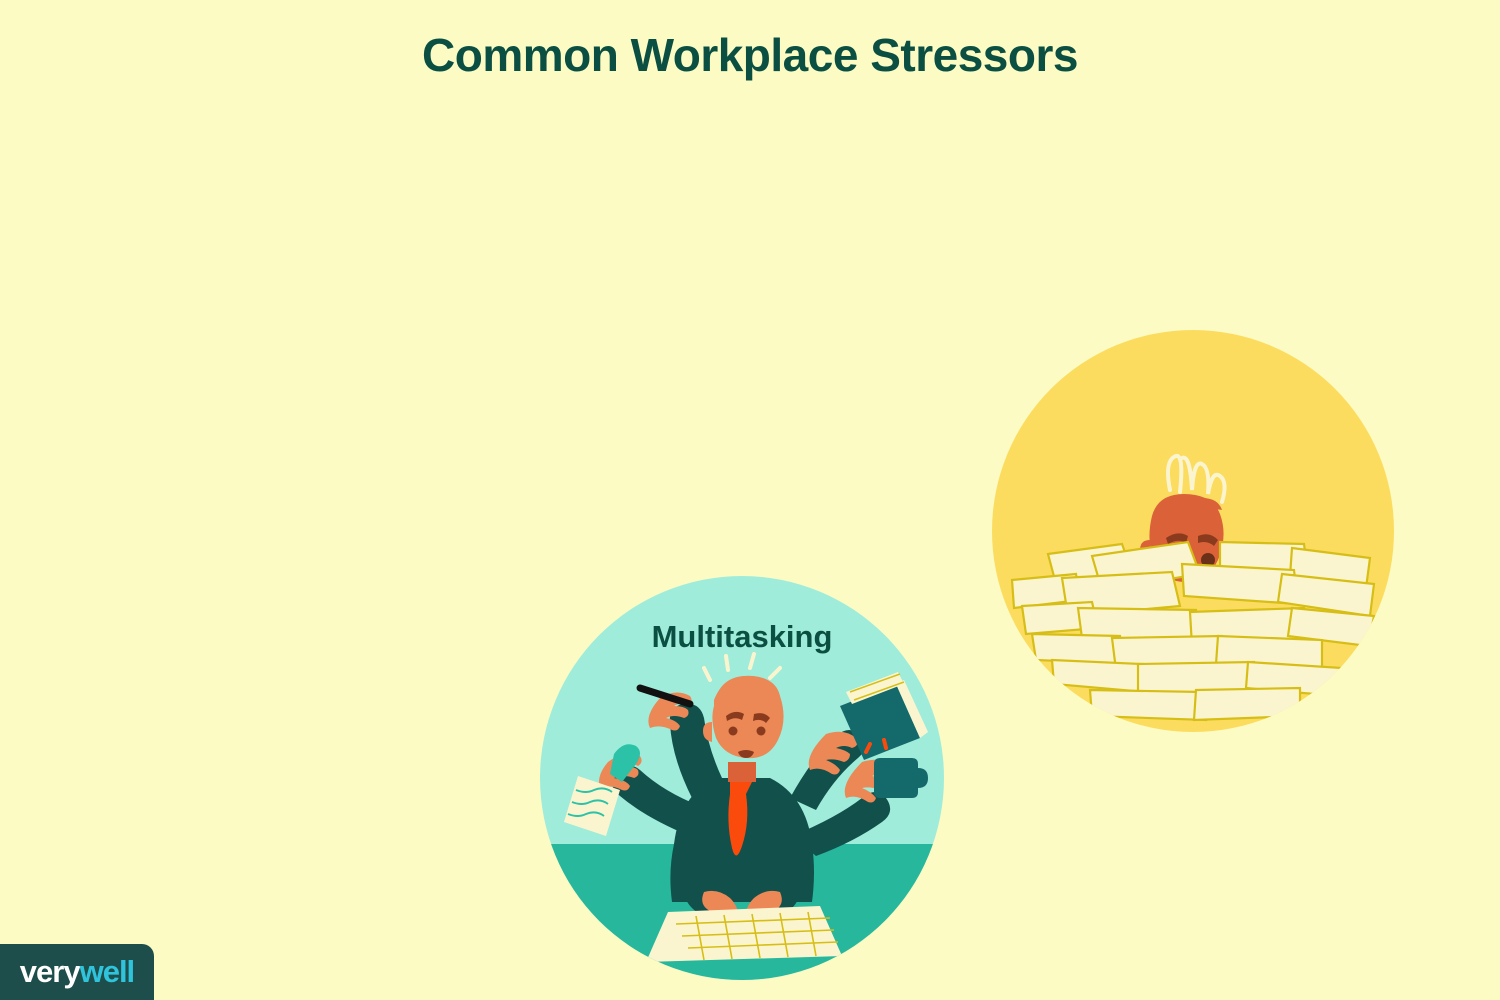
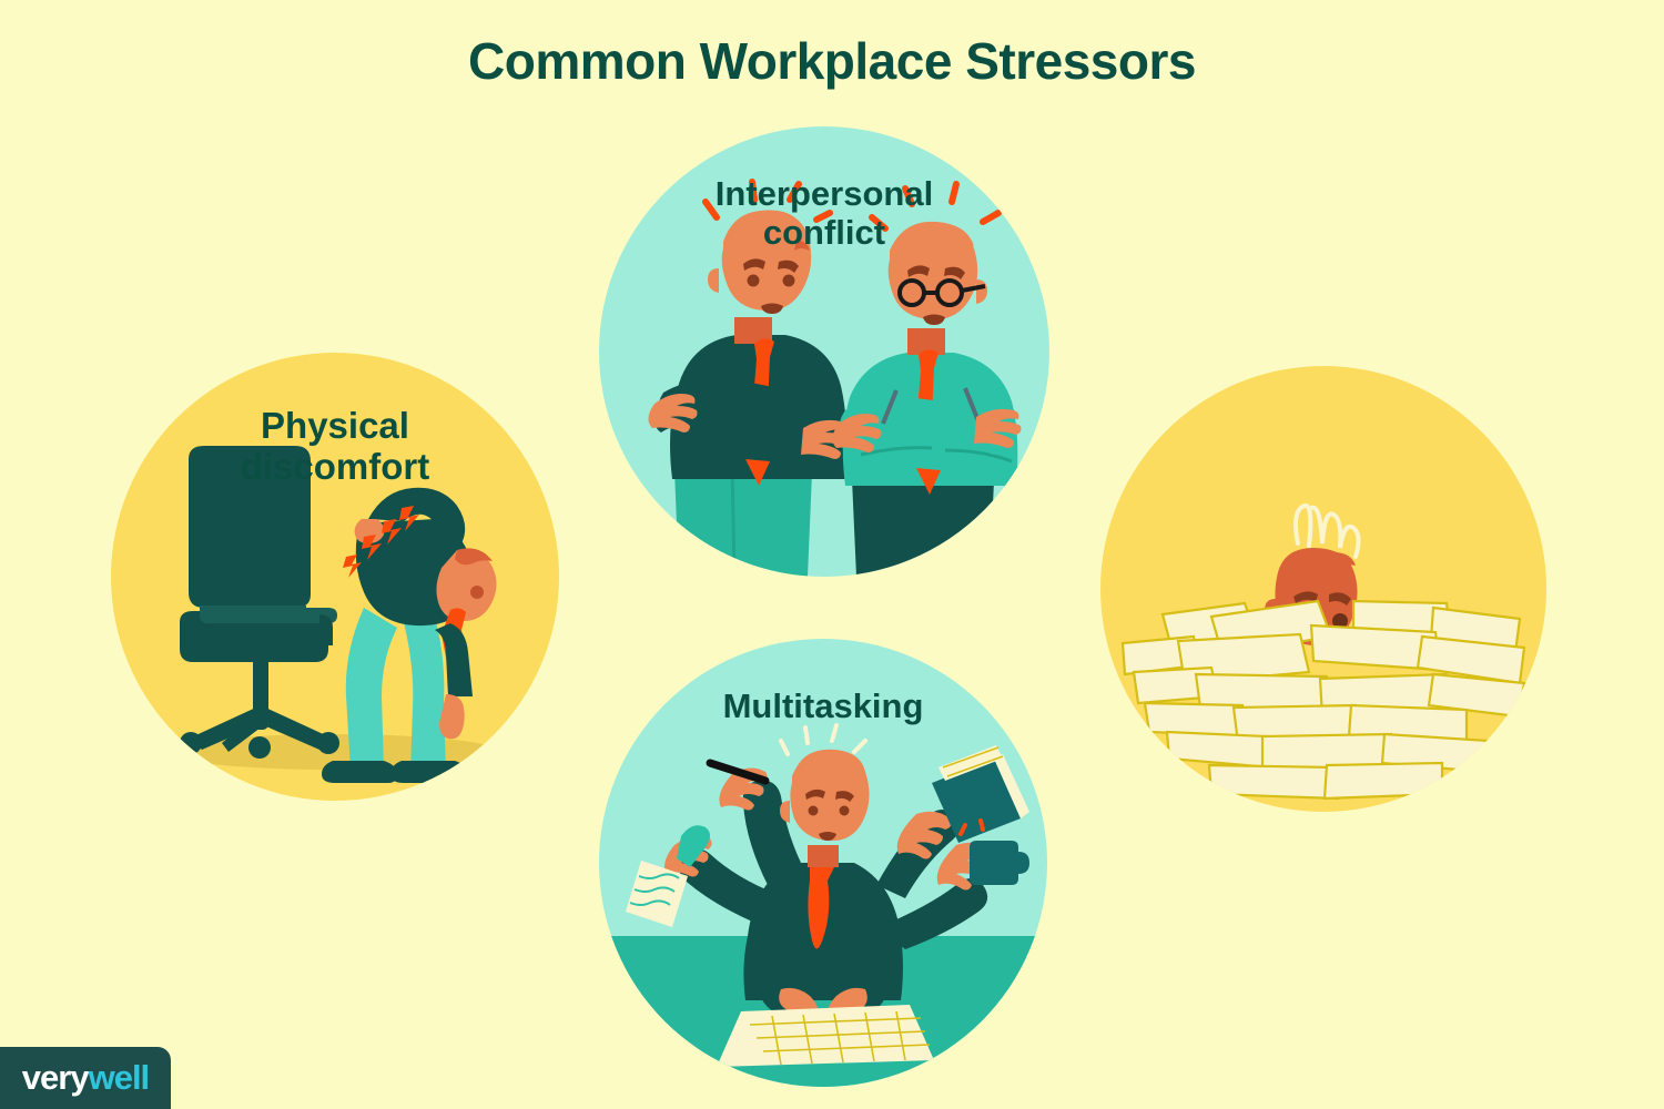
  Common Workplace Stressors
+ Physical
+ discomfort
+ Interpersonal
+ conflict
  Multitasking
  verywell
